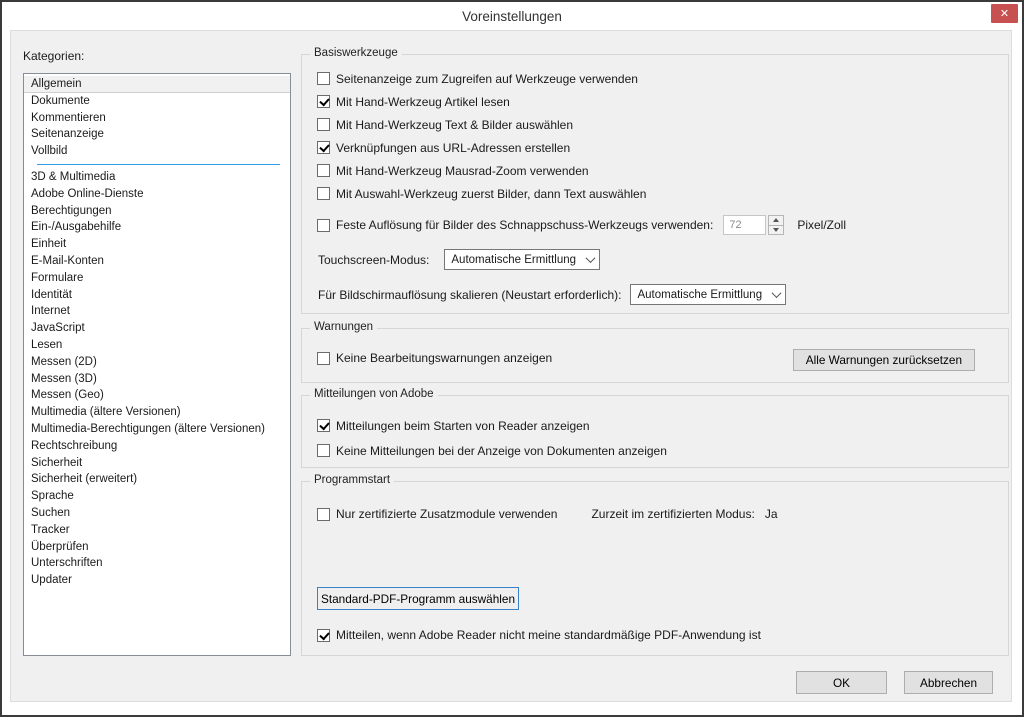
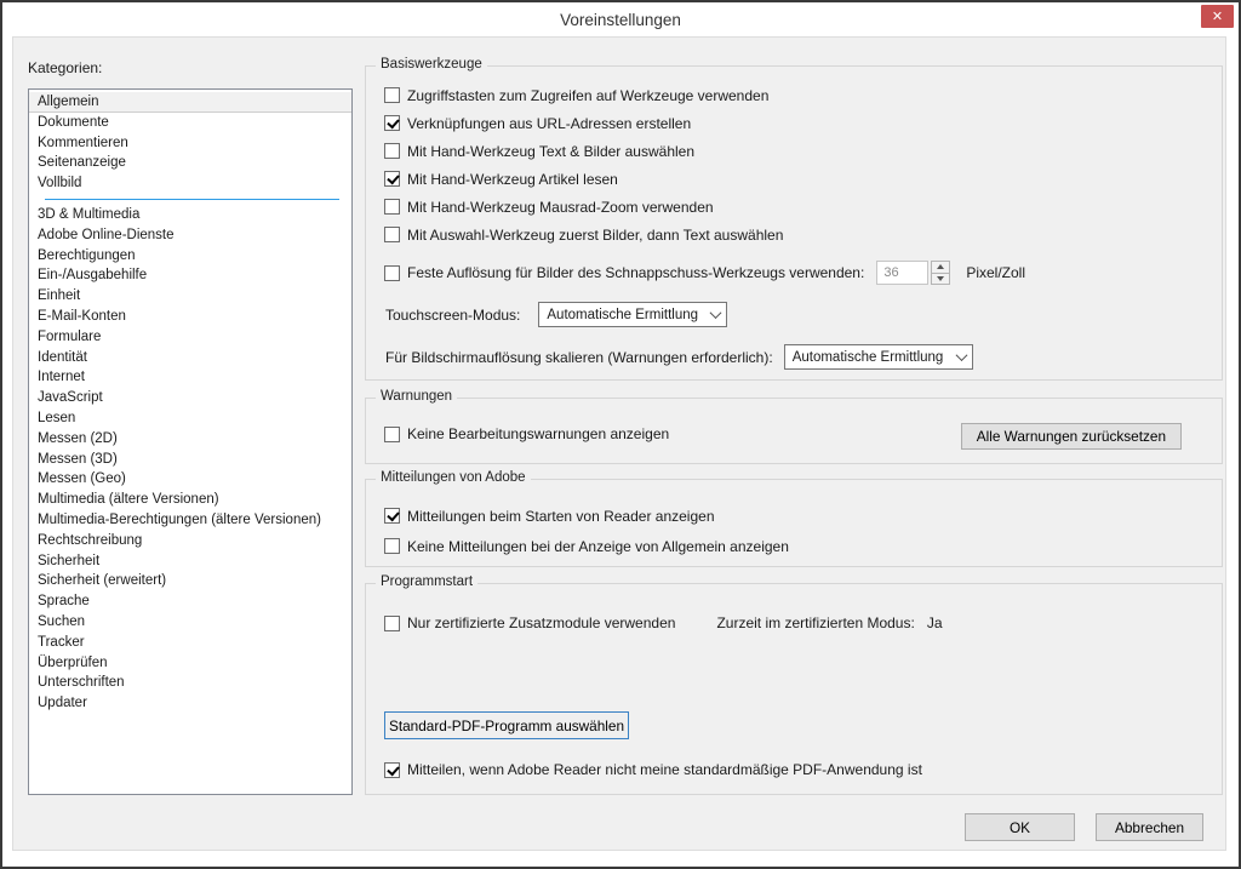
  Voreinstellungen
  ✕
  Kategorien:
  Allgemein
  Dokumente
  Kommentieren
  Seitenanzeige
  Vollbild
  3D & Multimedia
  Adobe Online-Dienste
  Berechtigungen
  Ein-/Ausgabehilfe
  Einheit
  E-Mail-Konten
  Formulare
  Identität
  Internet
  JavaScript
  Lesen
  Messen (2D)
  Messen (3D)
  Messen (Geo)
  Multimedia (ältere Versionen)
  Multimedia-Berechtigungen (ältere Versionen)
  Rechtschreibung
  Sicherheit
  Sicherheit (erweitert)
  Sprache
  Suchen
  Tracker
  Überprüfen
  Unterschriften
  Updater
  Basiswerkzeuge
- Seitenanzeige zum Zugreifen auf Werkzeuge verwenden
+ Zugriffstasten zum Zugreifen auf Werkzeuge verwenden
- Mit Hand-Werkzeug Artikel lesen
+ Verknüpfungen aus URL-Adressen erstellen
  Mit Hand-Werkzeug Text & Bilder auswählen
- Verknüpfungen aus URL-Adressen erstellen
+ Mit Hand-Werkzeug Artikel lesen
  Mit Hand-Werkzeug Mausrad-Zoom verwenden
  Mit Auswahl-Werkzeug zuerst Bilder, dann Text auswählen
  Feste Auflösung für Bilder des Schnappschuss-Werkzeugs verwenden:
- 72
+ 36
  Pixel/Zoll
  Touchscreen-Modus:
  Automatische Ermittlung
- Für Bildschirmauflösung skalieren (Neustart erforderlich):
+ Für Bildschirmauflösung skalieren (Warnungen erforderlich):
  Automatische Ermittlung
  Warnungen
  Keine Bearbeitungswarnungen anzeigen
  Alle Warnungen zurücksetzen
  Mitteilungen von Adobe
  Mitteilungen beim Starten von Reader anzeigen
- Keine Mitteilungen bei der Anzeige von Dokumenten anzeigen
+ Keine Mitteilungen bei der Anzeige von Allgemein anzeigen
  Programmstart
  Nur zertifizierte Zusatzmodule verwenden
  Zurzeit im zertifizierten Modus:
  Ja
  Standard-PDF-Programm auswählen
  Mitteilen, wenn Adobe Reader nicht meine standardmäßige PDF-Anwendung ist
  OK
  Abbrechen
